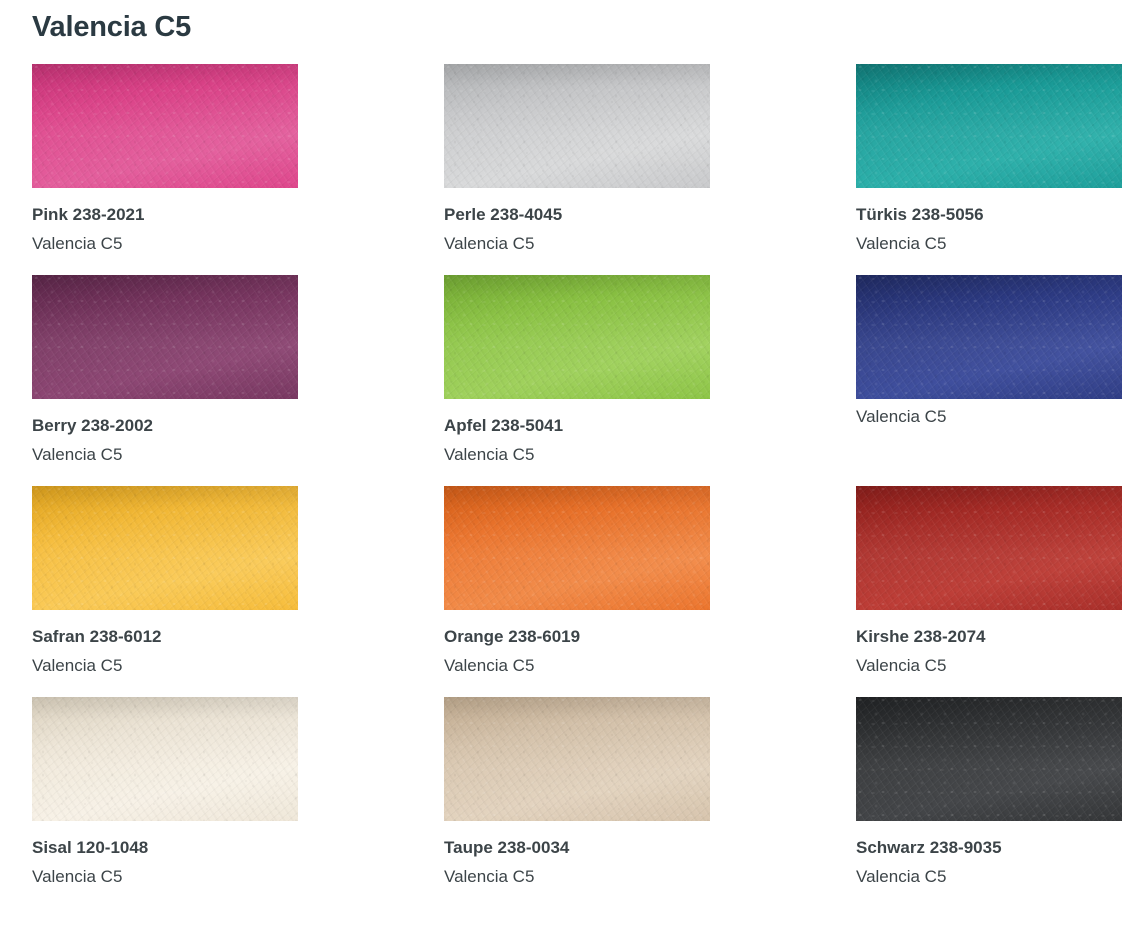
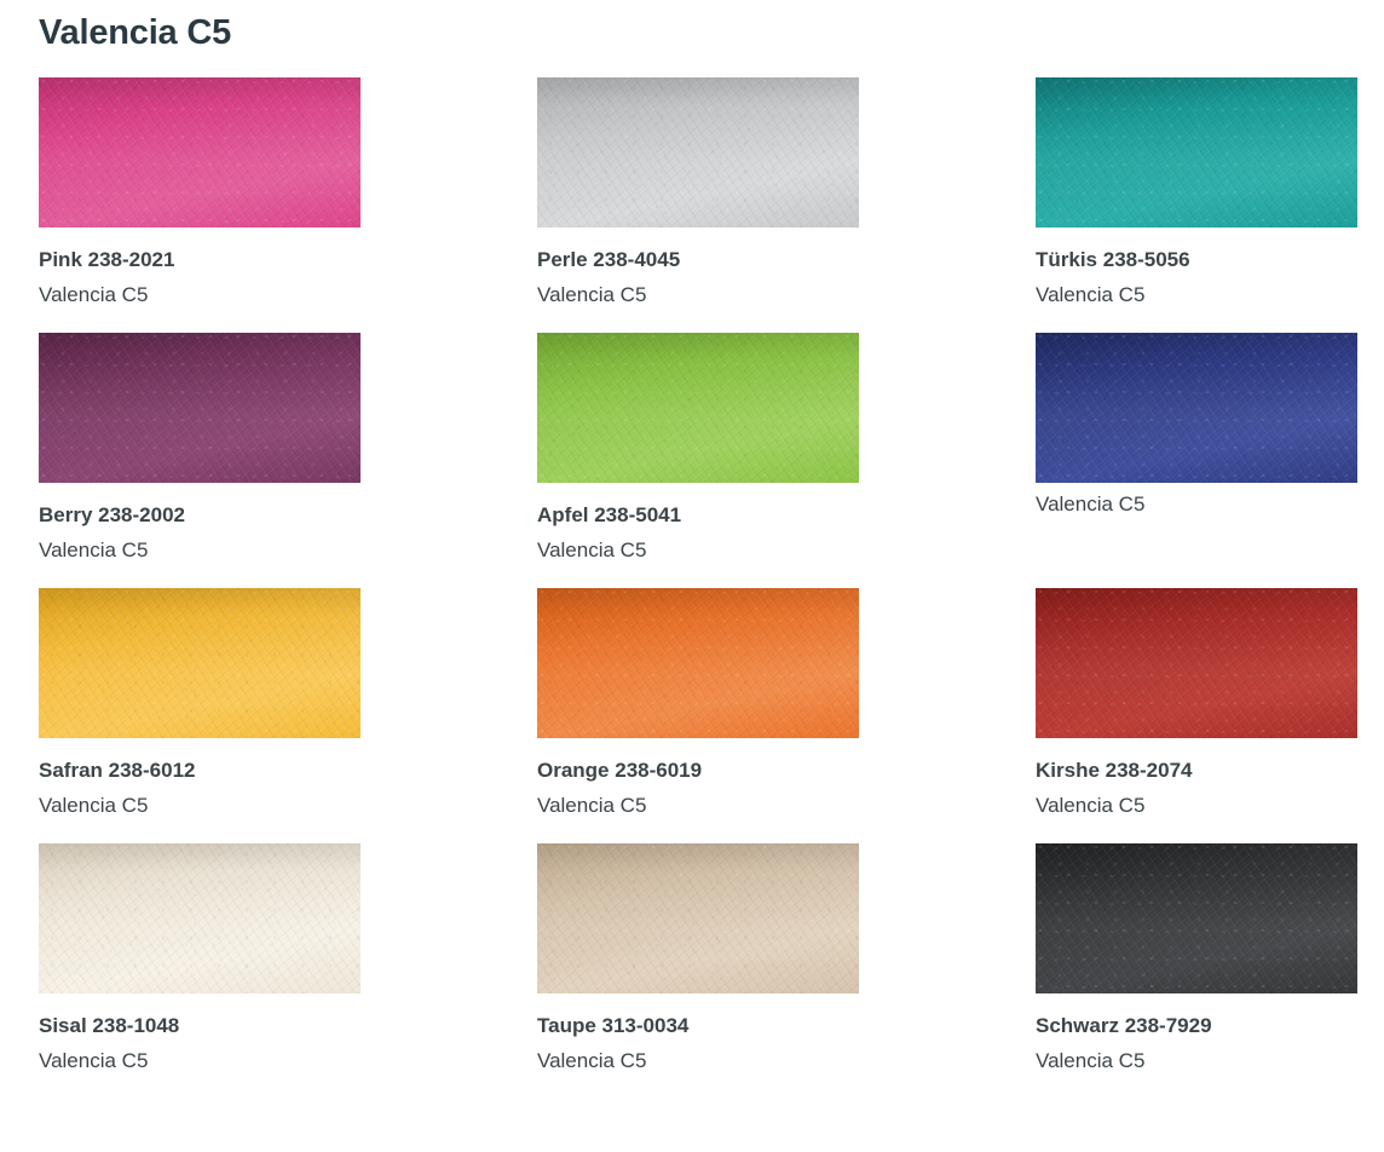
  Valencia C5
  Pink 238-2021
  Valencia C5
  Perle 238-4045
  Valencia C5
  Türkis 238-5056
  Valencia C5
  Berry 238-2002
  Valencia C5
  Apfel 238-5041
  Valencia C5
  Valencia C5
  Safran 238-6012
  Valencia C5
  Orange 238-6019
  Valencia C5
  Kirshe 238-2074
  Valencia C5
- Sisal 120-1048
+ Sisal 238-1048
  Valencia C5
- Taupe 238-0034
+ Taupe 313-0034
  Valencia C5
- Schwarz 238-9035
+ Schwarz 238-7929
  Valencia C5
